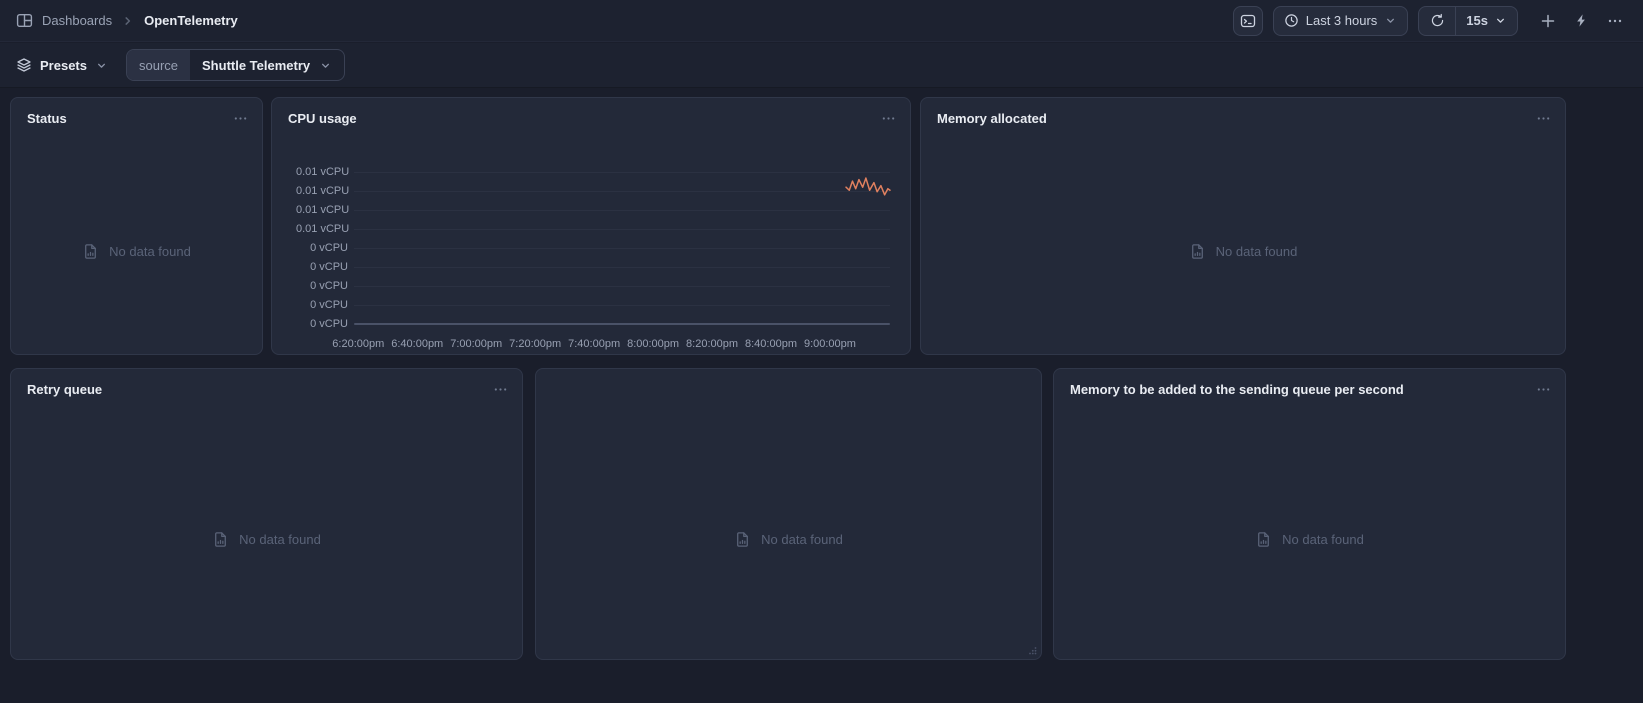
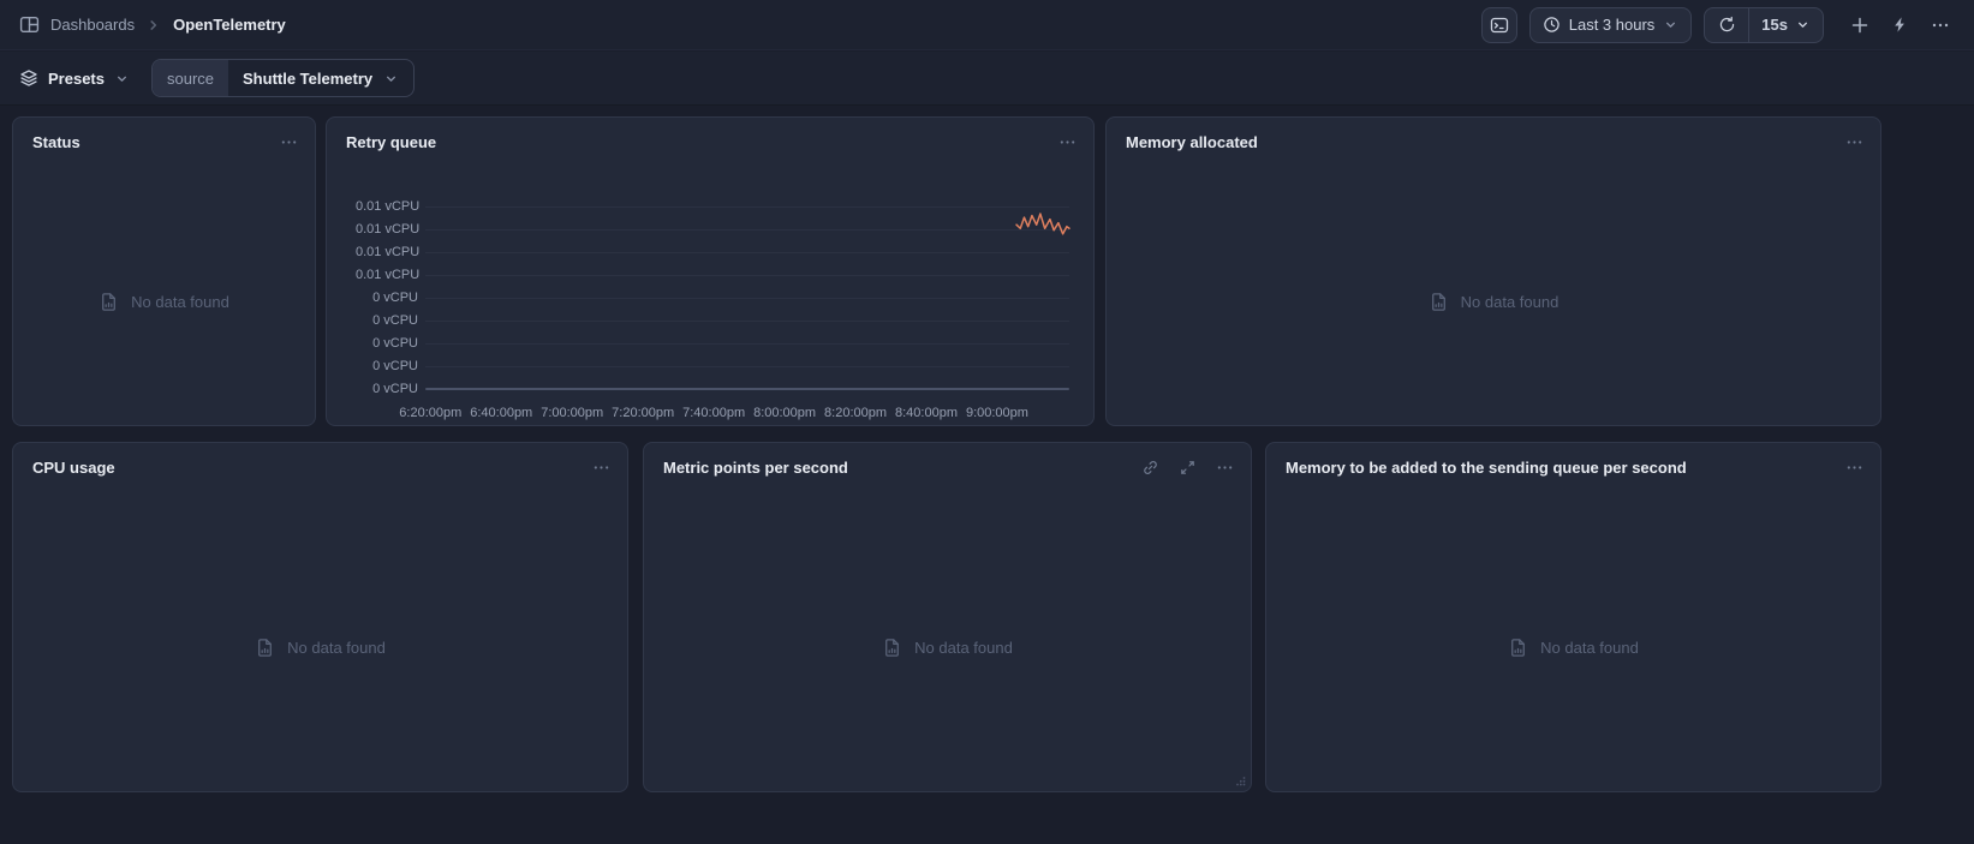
  Dashboards
  OpenTelemetry
  Last 3 hours
  15s
  Presets
  source
  Shuttle Telemetry
  Status
  No data found
- CPU usage
+ Retry queue
  0.01 vCPU
  0.01 vCPU
  0.01 vCPU
  0.01 vCPU
  0 vCPU
  0 vCPU
  0 vCPU
  0 vCPU
  0 vCPU
  6:20:00pm
  6:40:00pm
  7:00:00pm
  7:20:00pm
  7:40:00pm
  8:00:00pm
  8:20:00pm
  8:40:00pm
  9:00:00pm
  Memory allocated
  No data found
- Retry queue
+ CPU usage
  No data found
+ Metric points per second
  No data found
  Memory to be added to the sending queue per second
  No data found
